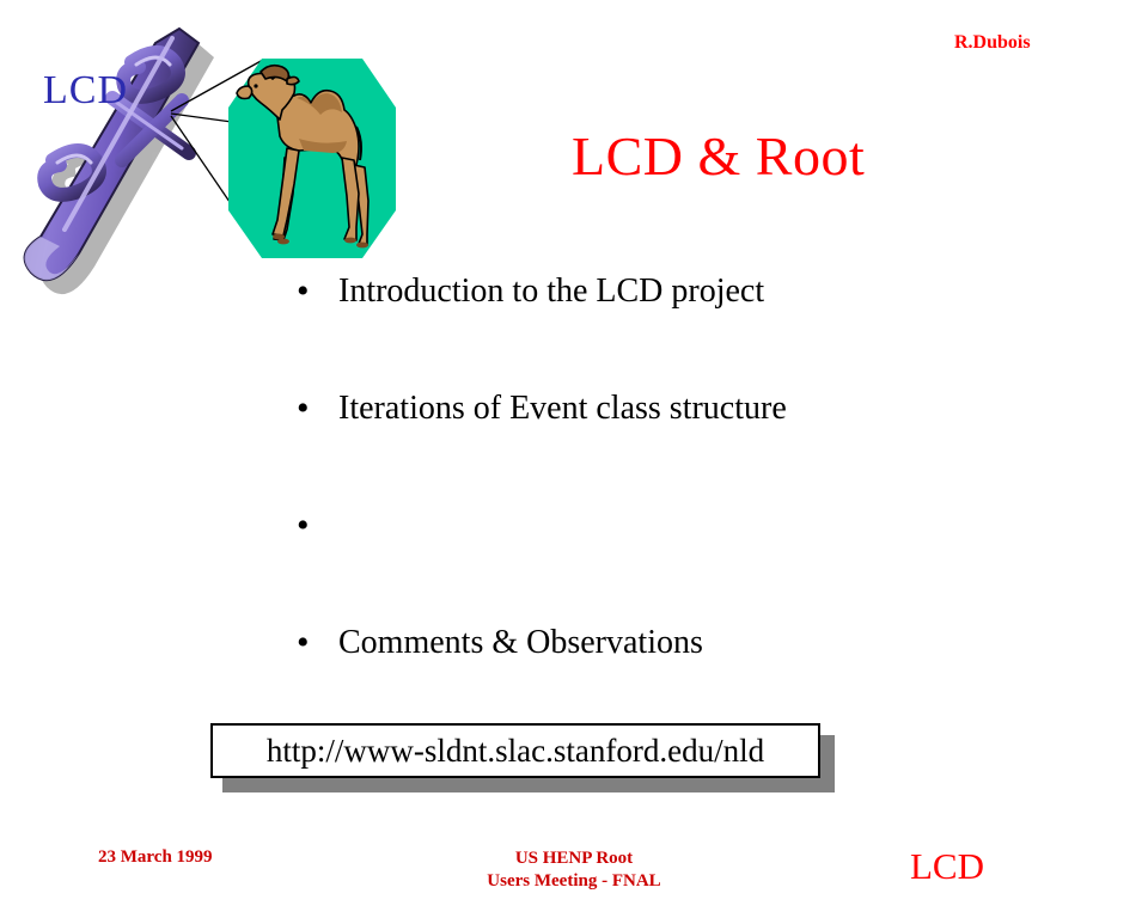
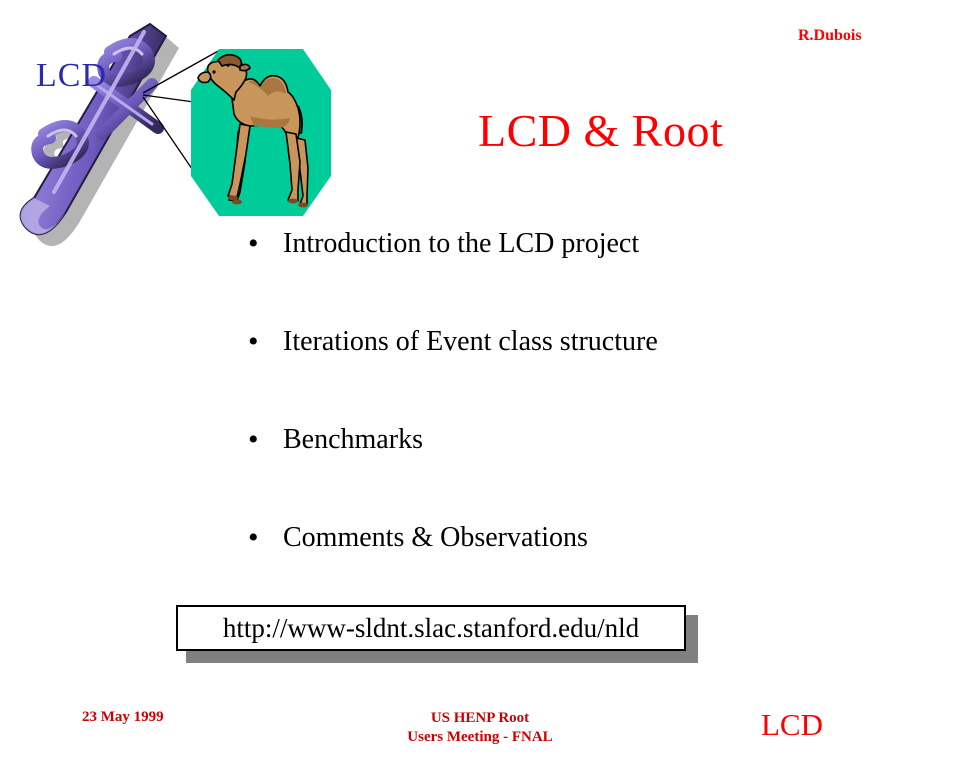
  R.Dubois
  LCD & Root
  LCD
  •
  Introduction to the LCD project
  •
  Iterations of Event class structure
  •
+ Benchmarks
  •
  Comments & Observations
  http://www-sldnt.slac.stanford.edu/nld
- 23 March 1999
+ 23 May 1999
  US HENP Root
  Users Meeting - FNAL
  LCD
